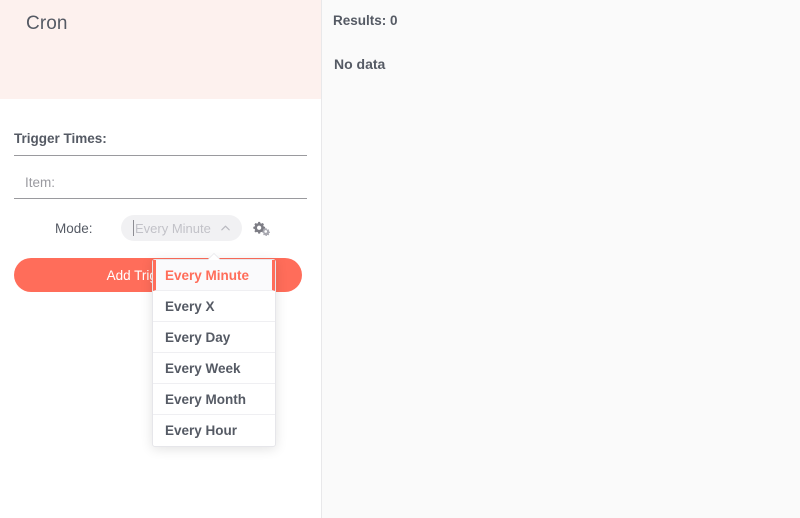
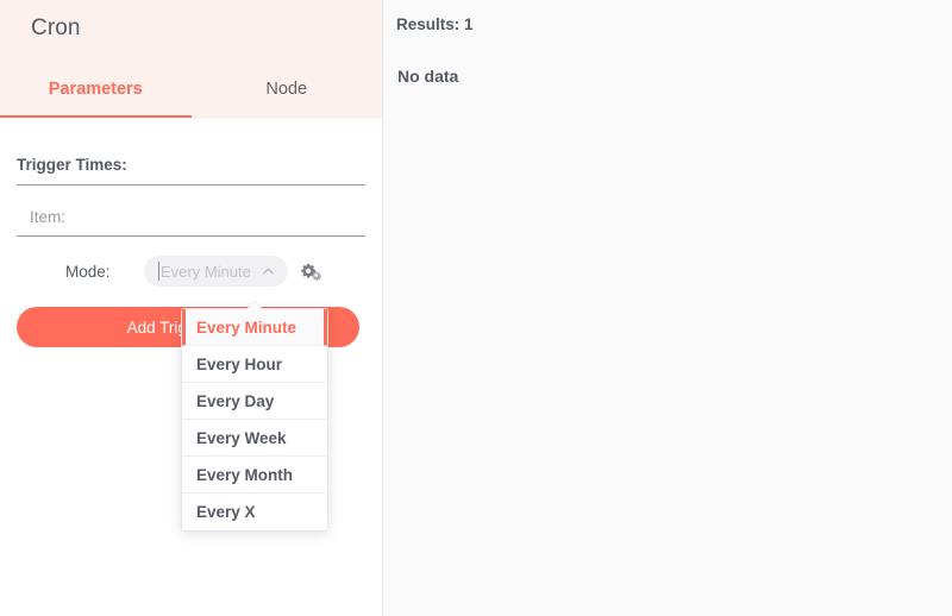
  Cron
+ Parameters
+ Node
  Trigger Times:
  Item:
  Mode:
  Every Minute
  Every Minute
- Every X
+ Every Hour
  Every Day
  Every Week
  Every Month
- Every Hour
+ Every X
- Results: 0
+ Results: 1
  No data
